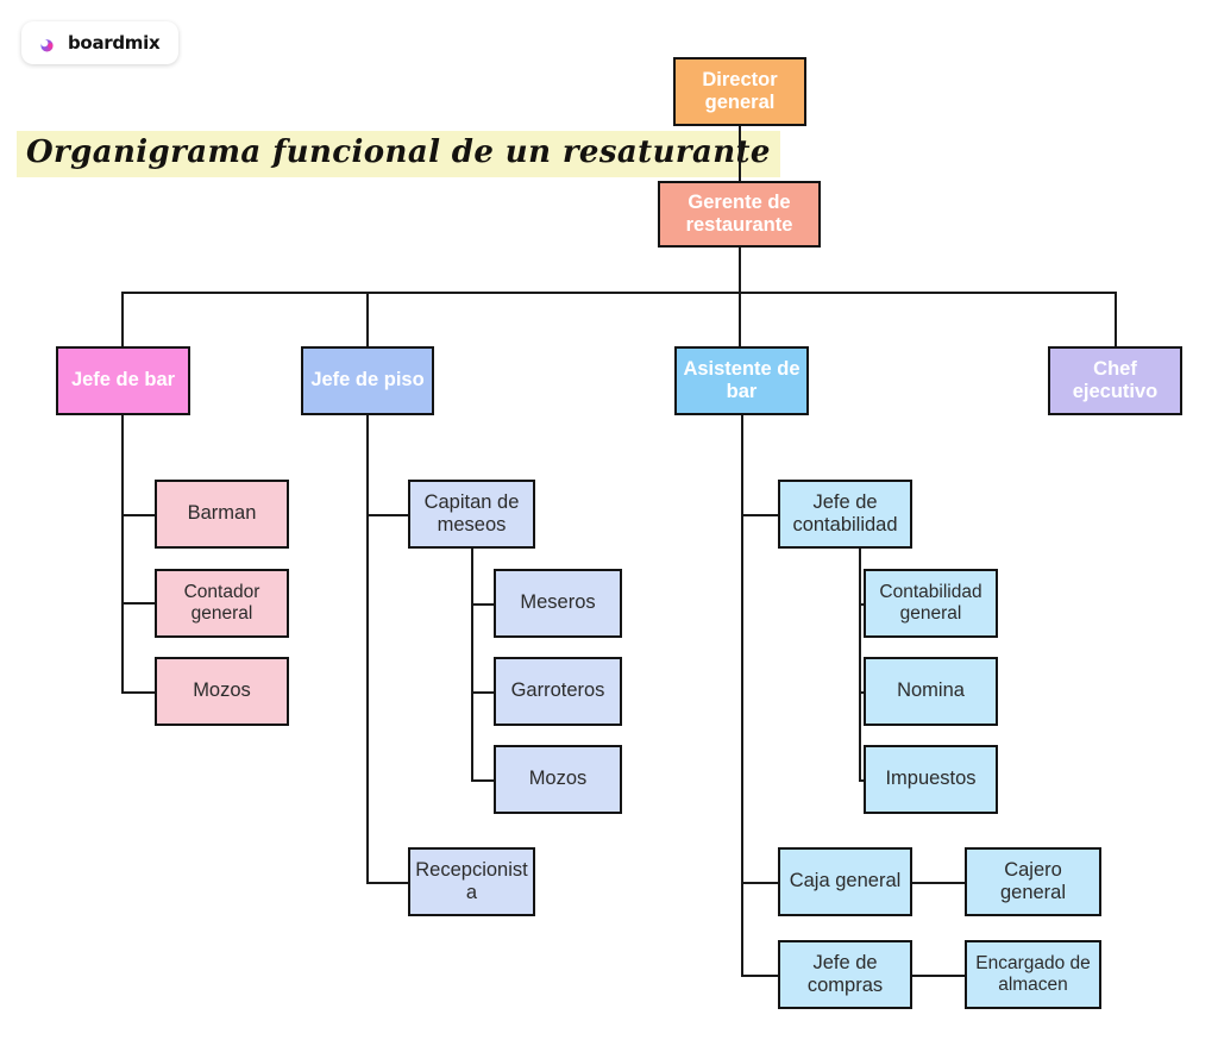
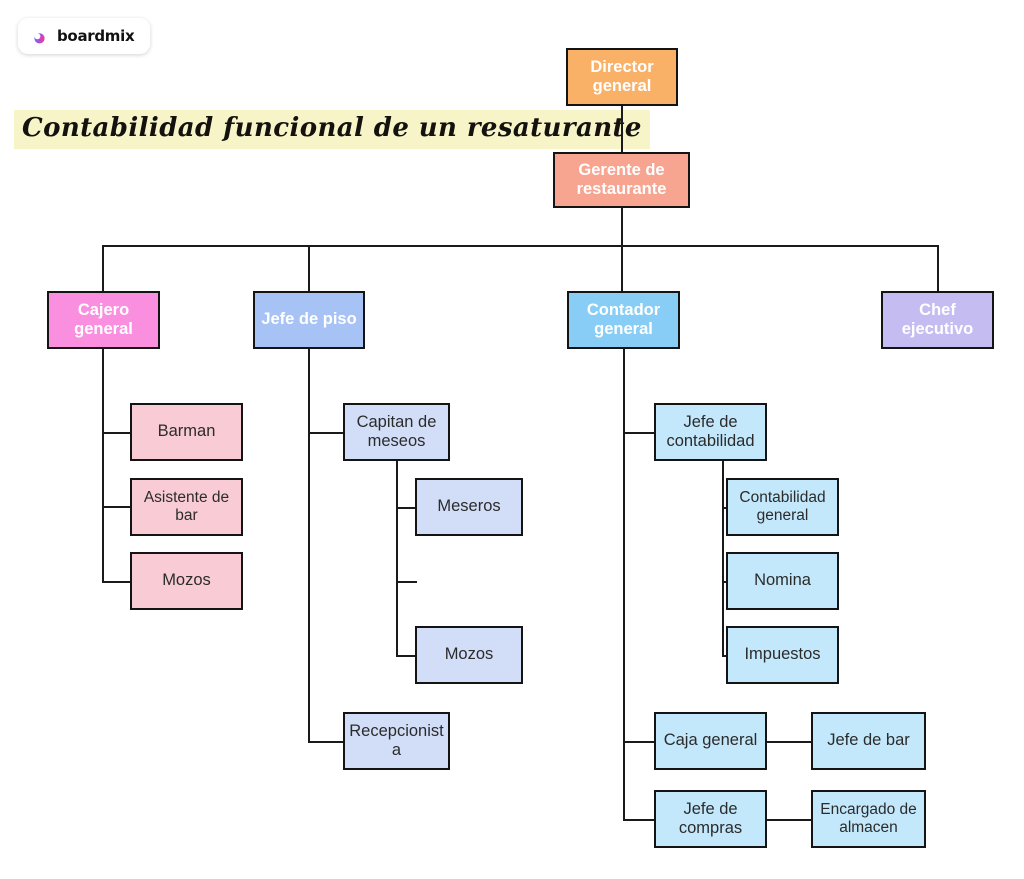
  boardmix
- Organigrama funcional de un resaturante
+ Contabilidad funcional de un resaturante
  Director general
  Gerente de restaurante
- Jefe de bar
+ Cajero general
  Jefe de piso
- Asistente de bar
+ Contador general
  Chef ejecutivo
  Barman
- Contador general
+ Asistente de bar
  Mozos
  Capitan de meseos
  Meseros
- Garroteros
  Mozos
  Recepcionista
  Jefe de contabilidad
  Contabilidad general
  Nomina
  Impuestos
  Caja general
- Cajero general
+ Jefe de bar
  Jefe de compras
  Encargado de almacen
